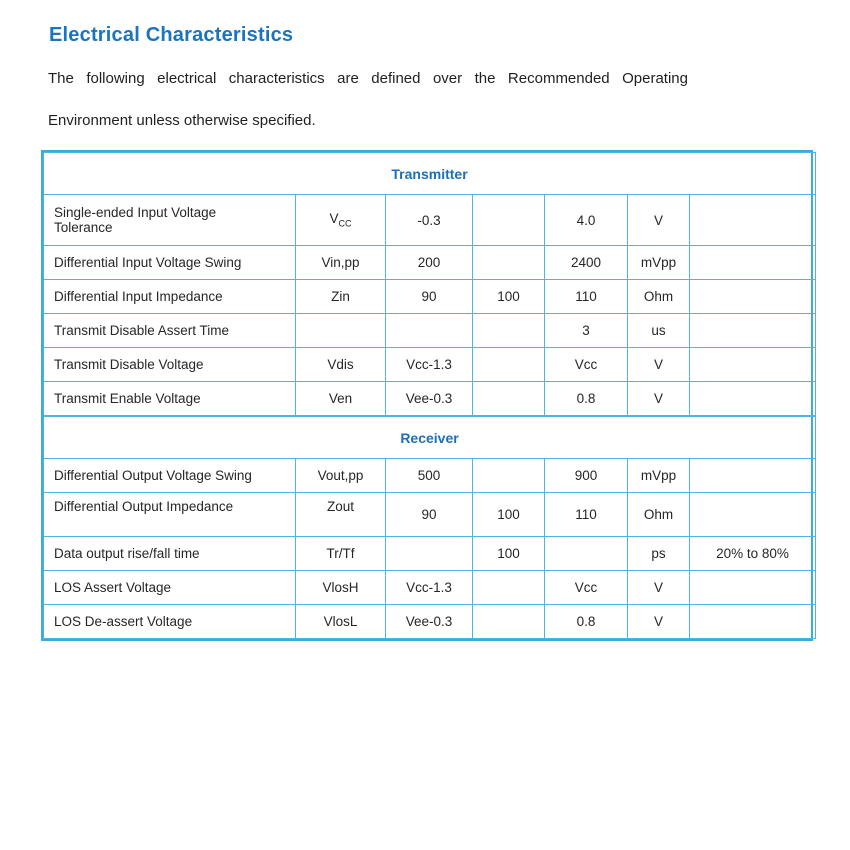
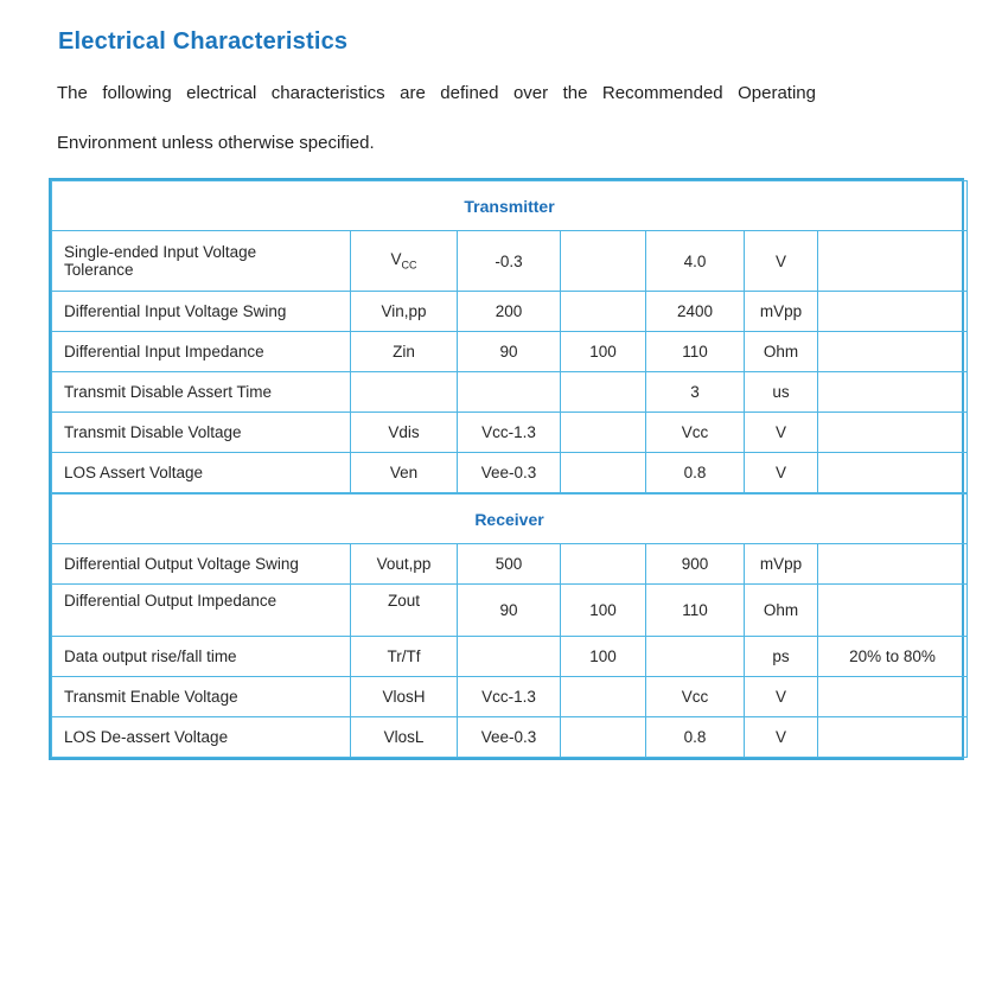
  Electrical Characteristics
  The following electrical characteristics are defined over the Recommended Operating
  Environment unless otherwise specified.
  Transmitter
  Single-ended Input Voltage Tolerance	VCC	-0.3		4.0	V
  Differential Input Voltage Swing	Vin,pp	200		2400	mVpp
  Differential Input Impedance	Zin	90	100	110	Ohm
  Transmit Disable Assert Time				3	us
  Transmit Disable Voltage	Vdis	Vcc-1.3		Vcc	V
- Transmit Enable Voltage	Ven	Vee-0.3		0.8	V
+ LOS Assert Voltage	Ven	Vee-0.3		0.8	V
  Receiver
  Differential Output Voltage Swing	Vout,pp	500		900	mVpp
  Differential Output Impedance	Zout	90	100	110	Ohm
  Data output rise/fall time	Tr/Tf		100		ps	20% to 80%
- LOS Assert Voltage	VlosH	Vcc-1.3		Vcc	V
+ Transmit Enable Voltage	VlosH	Vcc-1.3		Vcc	V
  LOS De-assert Voltage	VlosL	Vee-0.3		0.8	V
